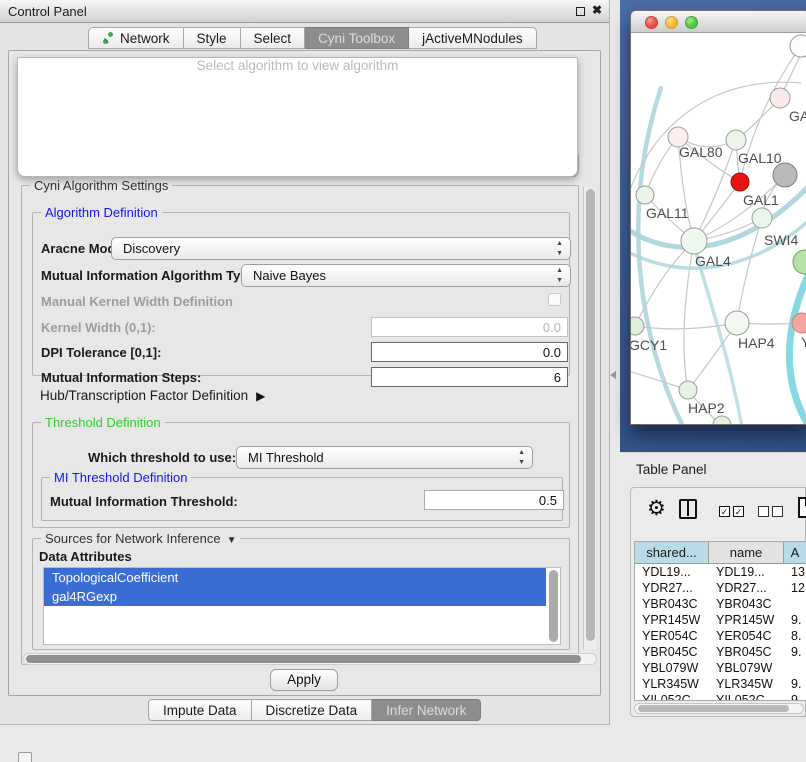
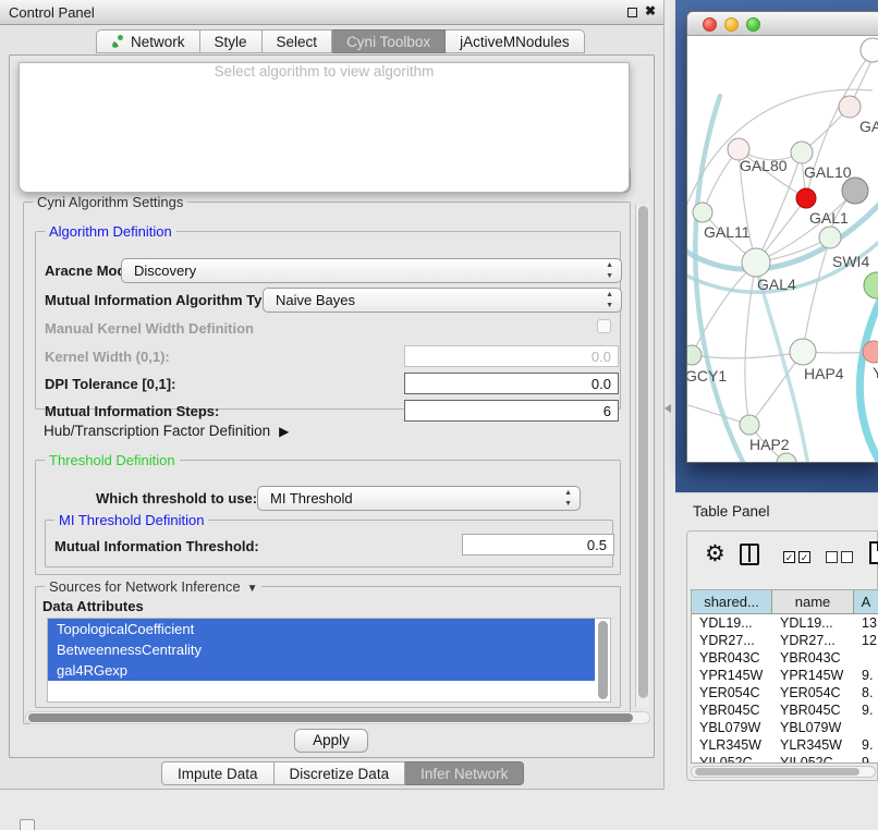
  Control Panel
  ✖
  Network
  Style
  Select
  Cyni Toolbox
  jActiveMNodules
  Cyni Algorithm Settings
  Algorithm Definition
  Aracne Mo
  Discovery
  Mutual Information Algorithm Ty
  Naive Bayes
  Manual Kernel Width Definition
  Kernel Width (0,1):
  0.0
  DPI Tolerance [0,1]:
  0.0
  Mutual Information Steps:
  6
  Hub/Transcription Factor Definition ▶
  Threshold Definition
  Which threshold to use:
  MI Threshold
  MI Threshold Definition
  Mutual Information Threshold:
  0.5
  Sources for Network Inference ▼
  Data Attributes
  TopologicalCoefficient
+ BetweennessCentrality
  gal4RGexp
  Apply
  Impute Data
  Discretize Data
  Infer Network
  Select algorithm to view algorithm
  GAL80
  GAL10
  GAL1
  GAL11
  SWI4
  GAL4
  GCY1
  HAP4
  HAP2
  Table Panel
  ⚙
  ✓
  ✓
  shared...
  name
  A
  YDL19...
  YDL19...
  13
  YDR27...
  YDR27...
  12
  YBR043C
  YBR043C
  YPR145W
  YPR145W
  9.
  YER054C
  YER054C
  8.
  YBR045C
  YBR045C
  9.
  YBL079W
  YBL079W
  YLR345W
  YLR345W
  9.
